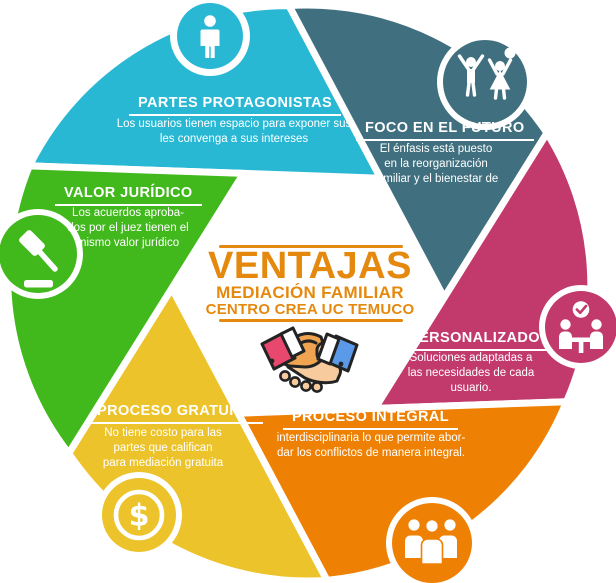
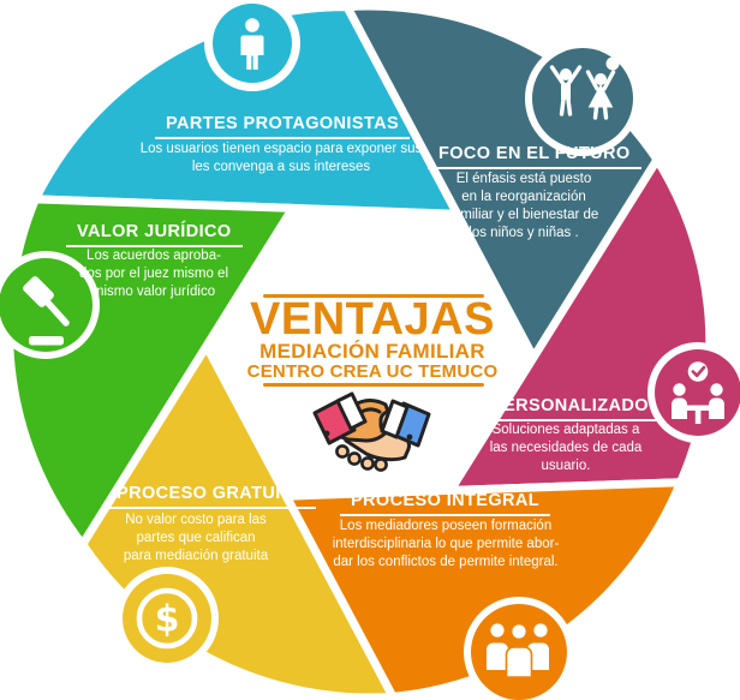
  $
  PARTES PROTAGONISTAS
  Los usuarios tienen espacio para exponer sus
  les convenga a sus intereses
  FOCO EN EL FUTURO
  El énfasis está puesto
  en la reorganización
  familiar y el bienestar de
+ los niños y niñas .
  PERSONALIZADO
  Soluciones adaptadas a
  las necesidades de cada
  usuario.
  PROCESO INTEGRAL
+ Los mediadores poseen formación
  interdisciplinaria lo que permite abor-
- dar los conflictos de manera integral.
+ dar los conflictos de permite integral.
  PROCESO GRATUITO
- No tiene costo para las
+ No valor costo para las
  partes que califican
  para mediación gratuita
  VALOR JURÍDICO
  Los acuerdos aproba-
- dos por el juez tienen el
+ dos por el juez mismo el
  mismo valor jurídico
  VENTAJAS
  MEDIACIÓN FAMILIAR
  CENTRO CREA UC TEMUCO
